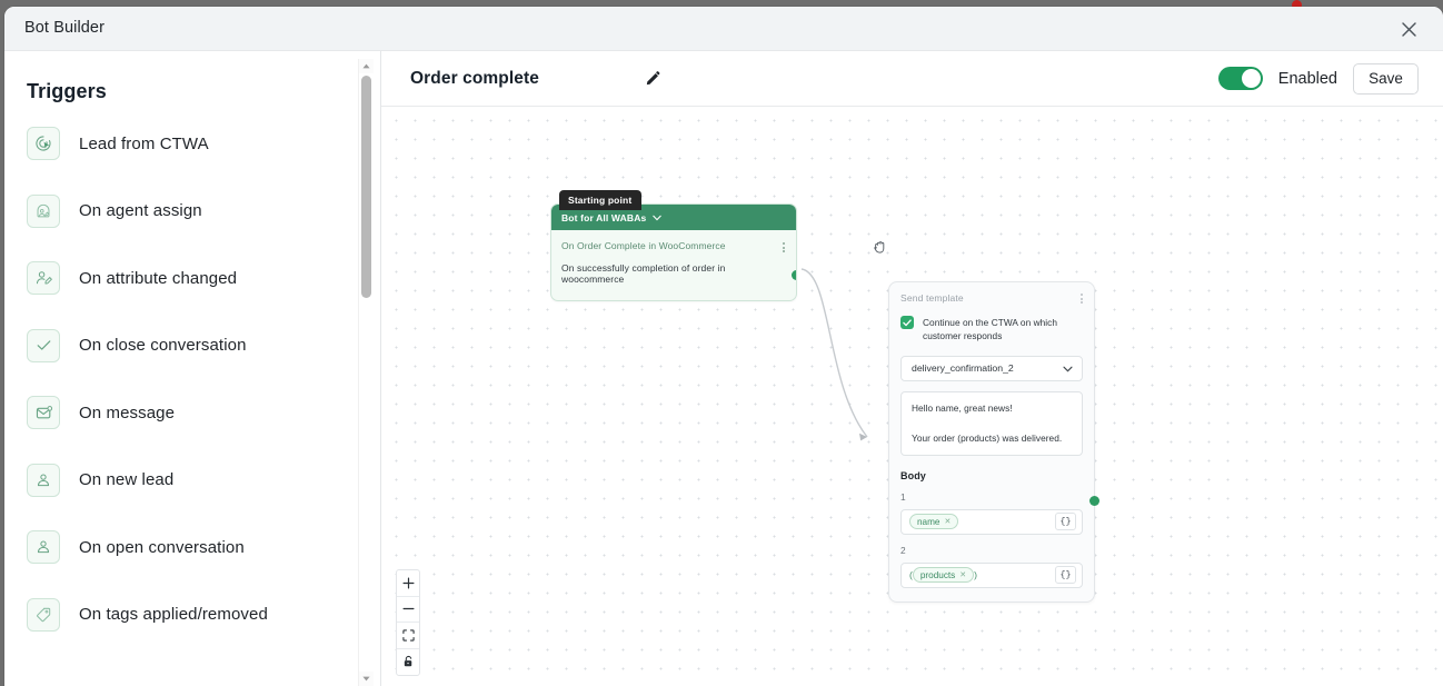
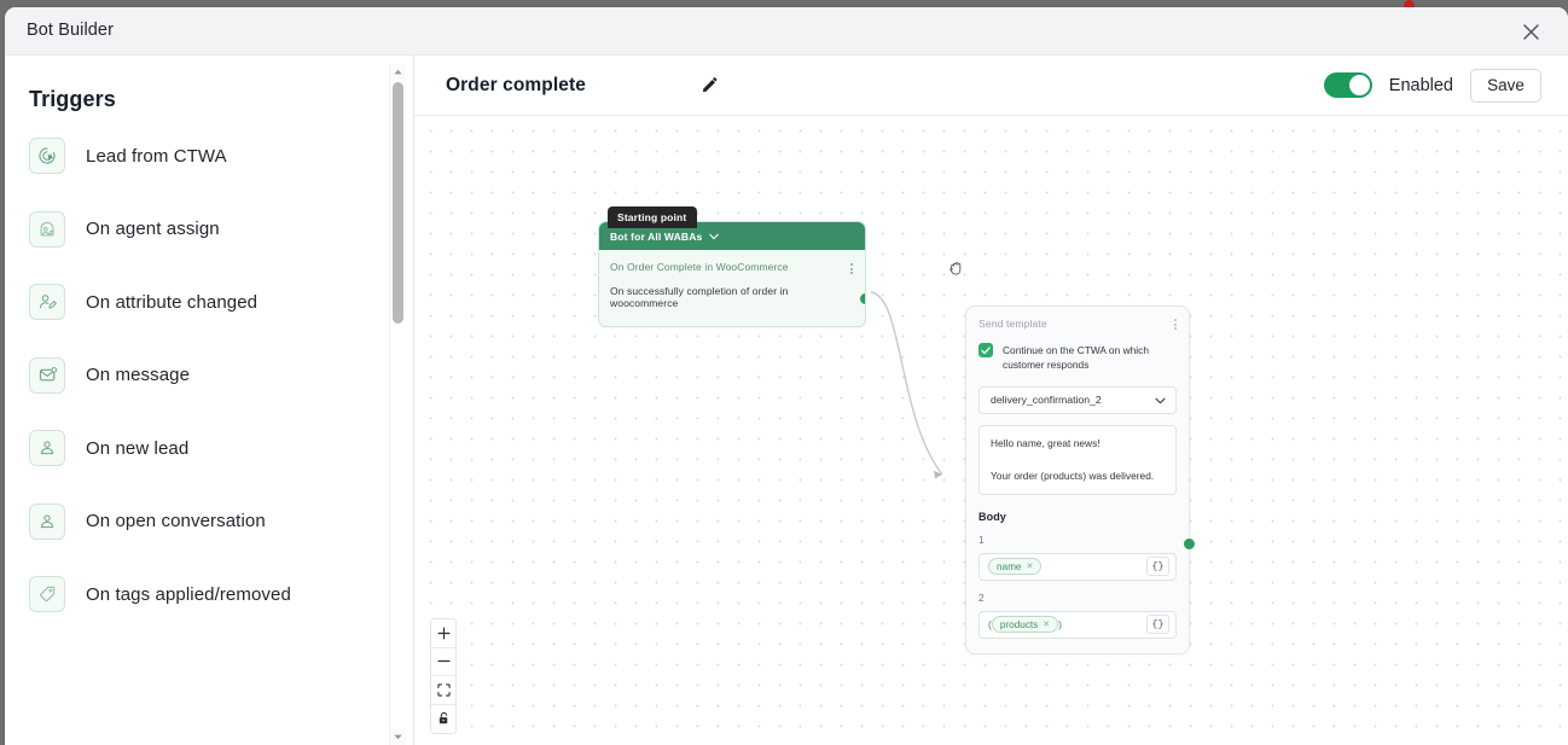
  Bot Builder
  Triggers
  Lead from CTWA
  On agent assign
  On attribute changed
- On close conversation
  On message
  On new lead
  On open conversation
  On tags applied/removed
  Order complete
  Enabled
  Save
  Starting point
  Bot for All WABAs
  On Order Complete in WooCommerce
  On successfully completion of order in woocommerce
  Send template
  Continue on the CTWA on which customer responds
  delivery_confirmation_2
  Hello name, great news!
  Your order (products) was delivered.
  Body
  1
  name
  {}
  2
  (
  products
  )
  {}
